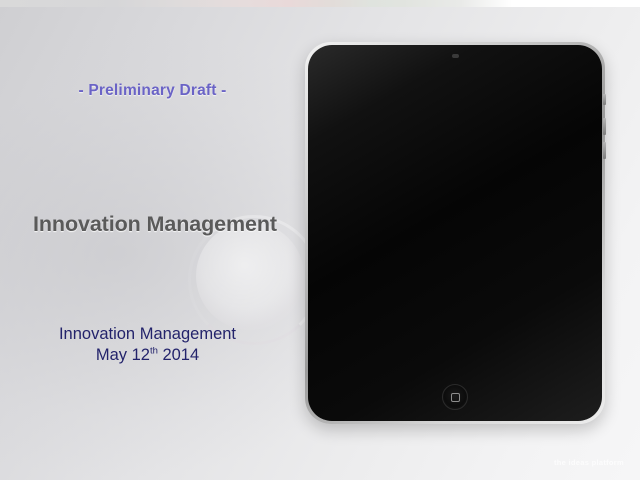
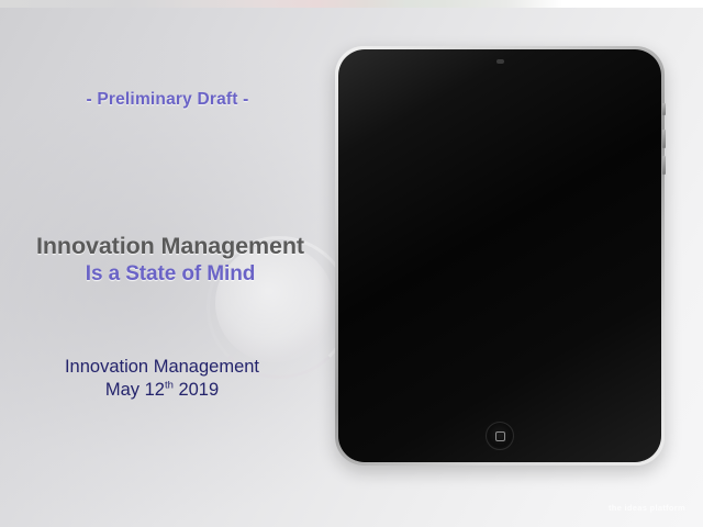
  - Preliminary Draft -
  Innovation Management
+ Is a State of Mind
  Innovation Management
- May 12th 2014
+ May 12th 2019
